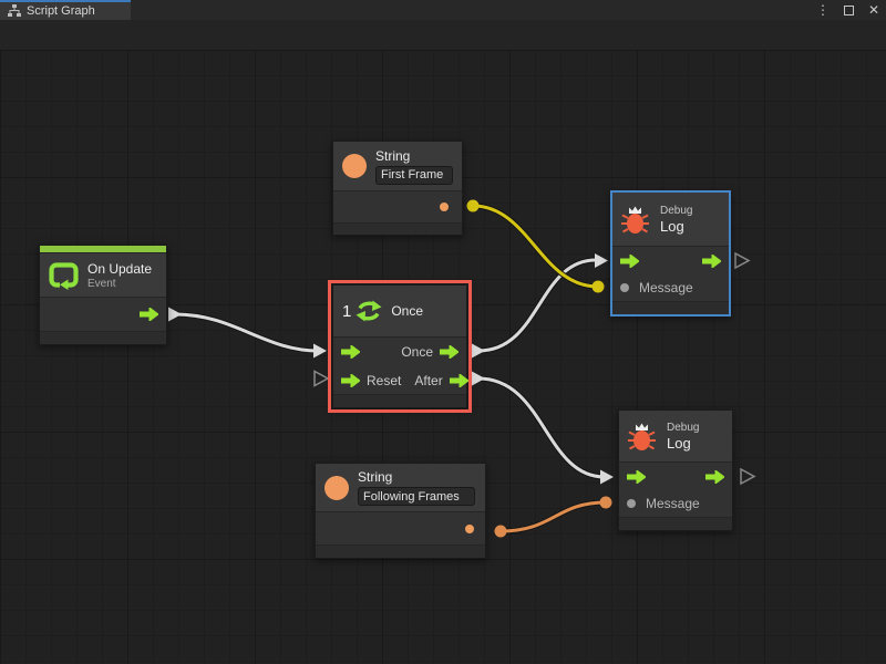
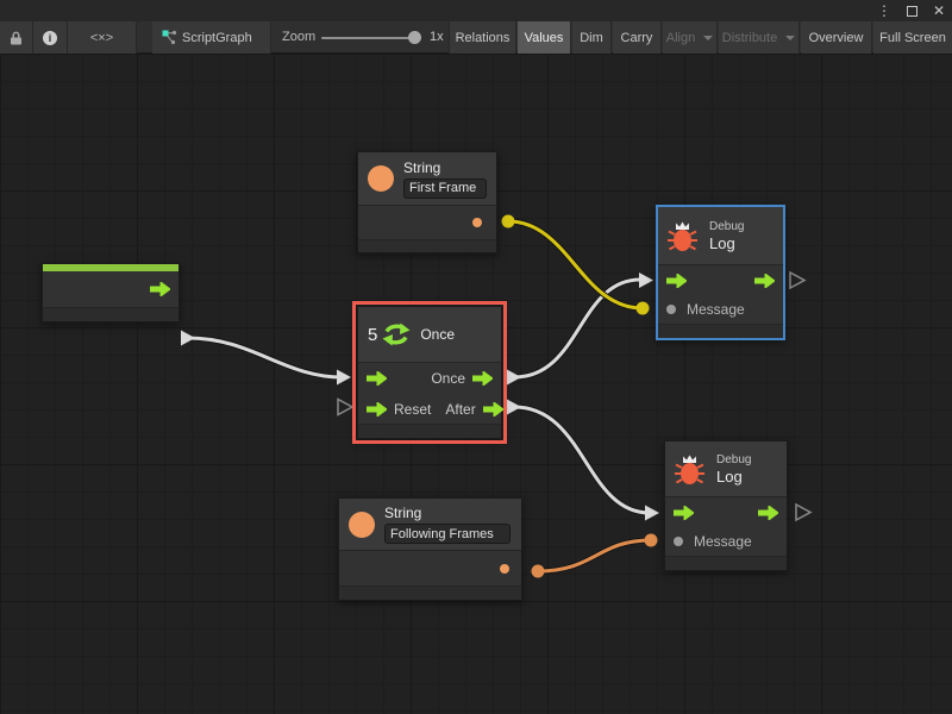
- Script Graph
  ⋮
  ✕
+ i
+ <×>
+ ScriptGraph
+ Zoom
+ 1x
+ Relations
+ Values
+ Dim
+ Carry
+ Align
+ Distribute
+ Overview
+ Full Screen
  String
  First Frame
- On Update
- Event
- 1
+ 5
  Once
  Once
  Reset
  After
  Debug
  Log
  Message
  String
  Following Frames
  Debug
  Log
  Message
